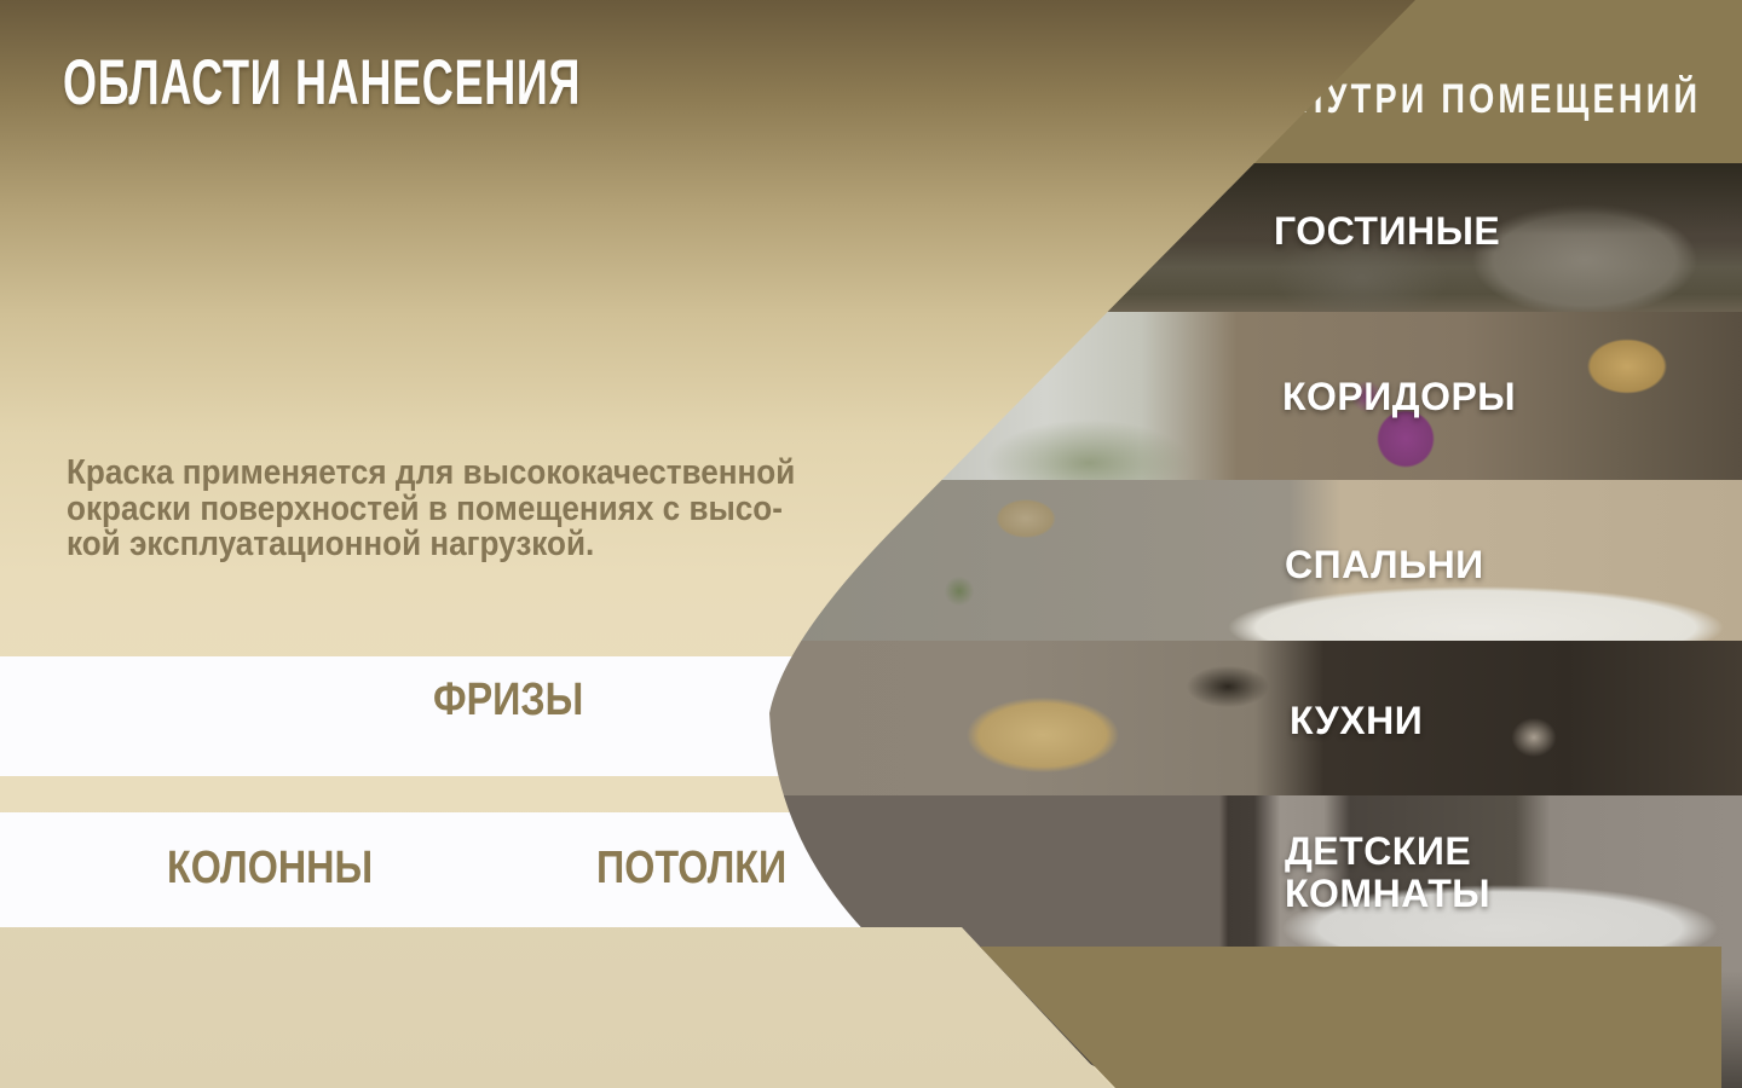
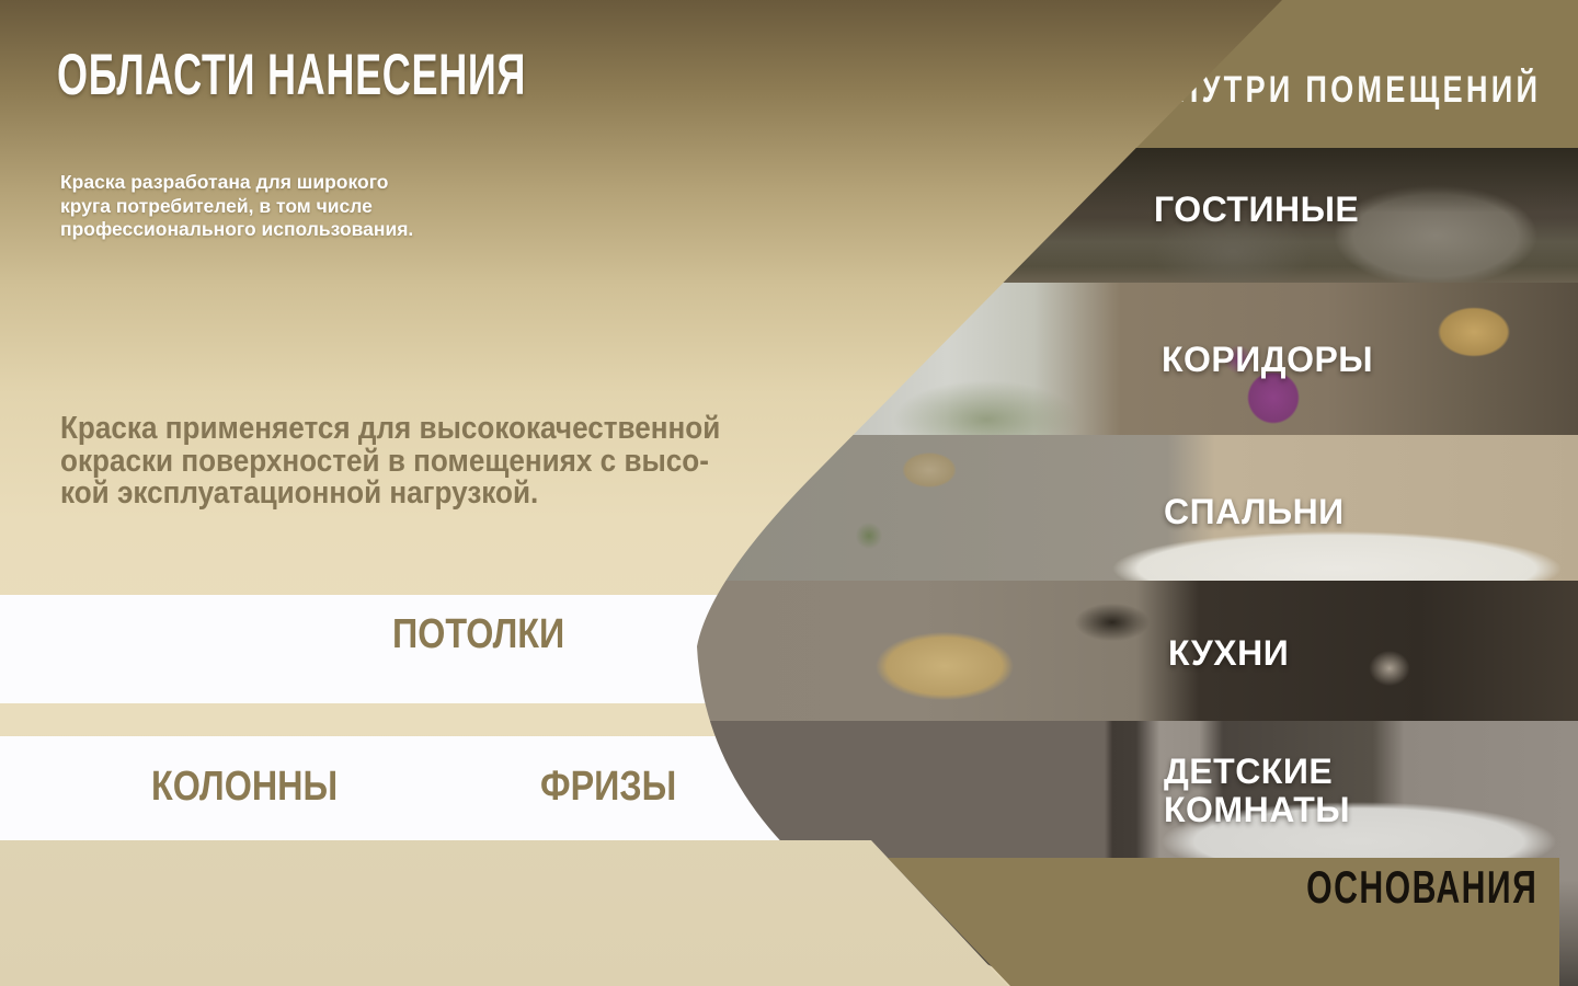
  ОБЛАСТИ НАНЕСЕНИЯ
+ Краска разработана для широкого
+ круга потребителей, в том числе
+ профессионального использования.
  Краска применяется для высококачественной
  окраски поверхностей в помещениях с высо-
  кой эксплуатационной нагрузкой.
- ФРИЗЫ
+ ПОТОЛКИ
  КОЛОННЫ
- ПОТОЛКИ
+ ФРИЗЫ
  ГОСТИНЫЕ
  КОРИДОРЫ
  СПАЛЬНИ
  КУХНИ
  ДЕТСКИЕ
  КОМНАТЫ
  УТРИ ПОМЕЩЕНИЙ
+ ОСНОВАНИЯ
